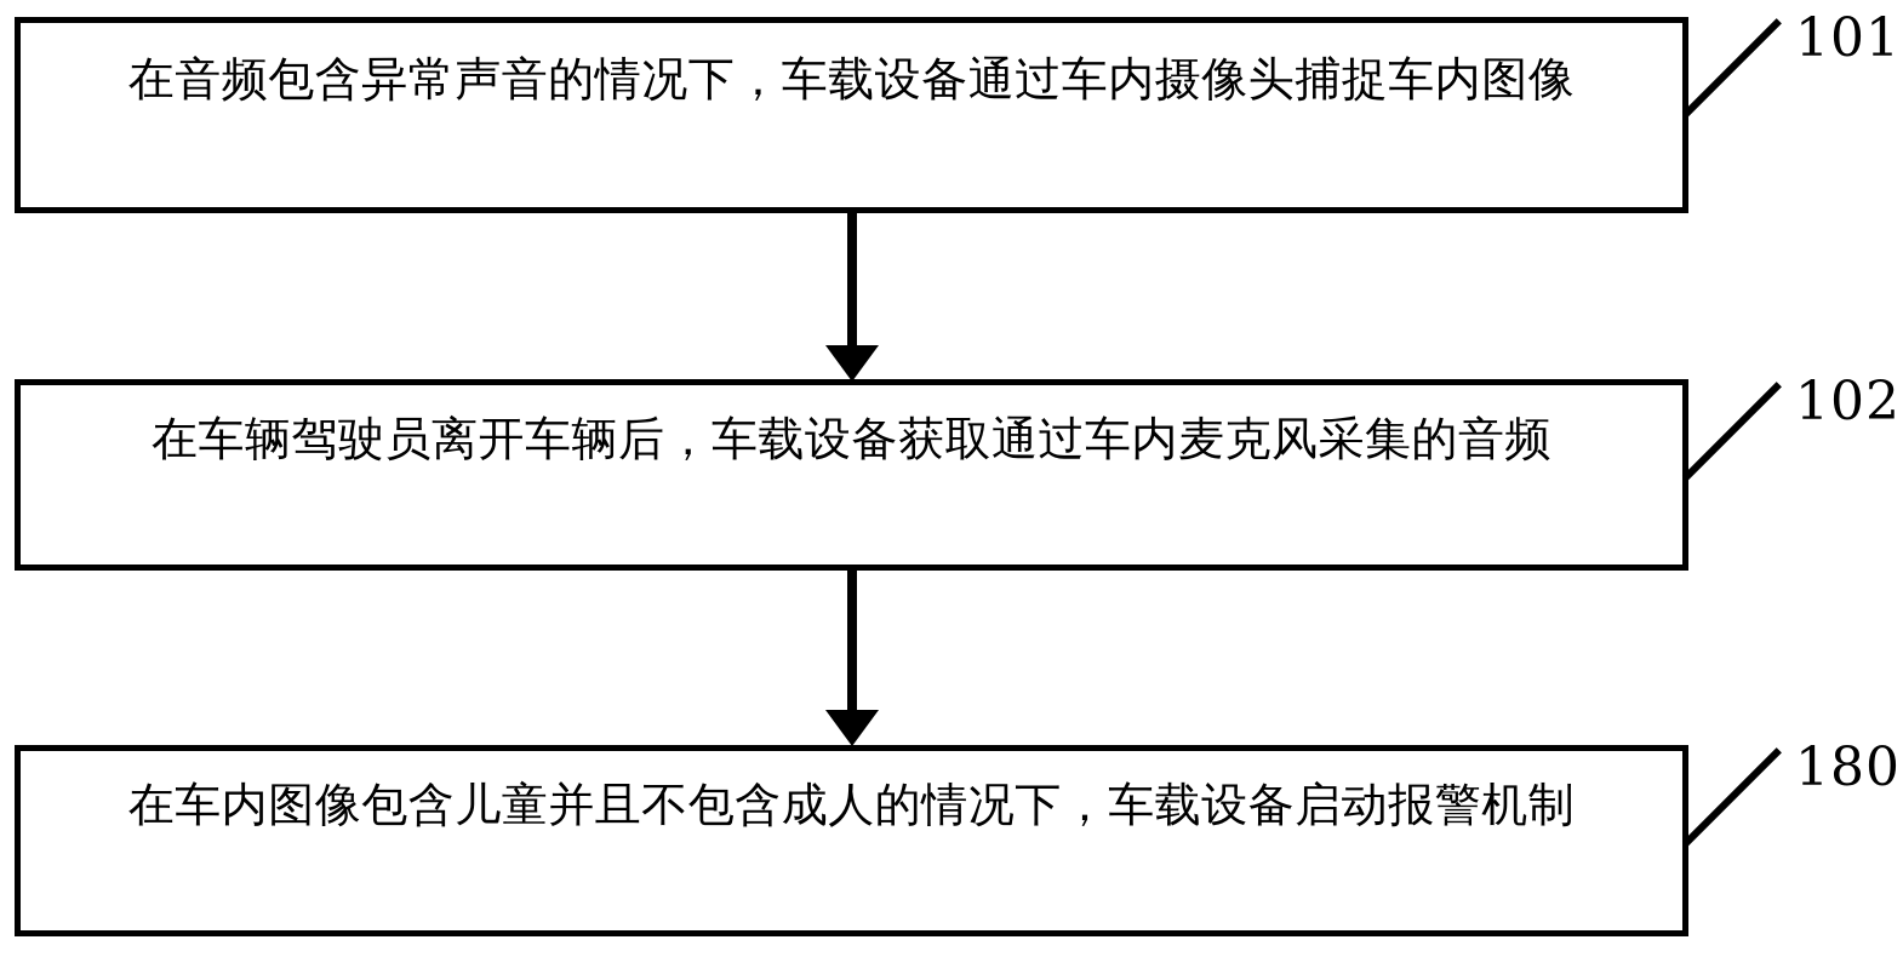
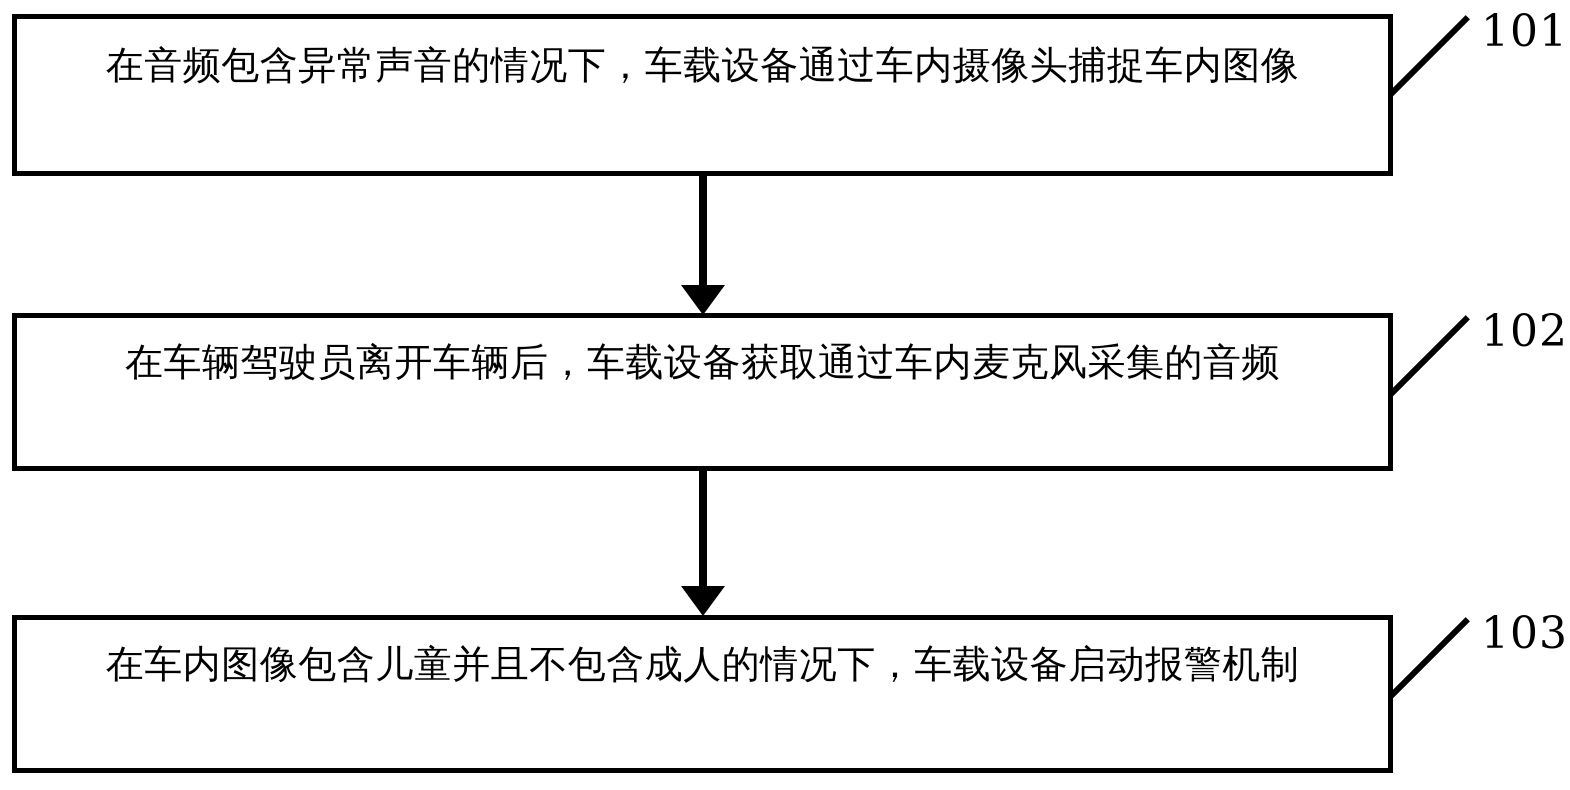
  在音频包含异常声音的情况下，车载设备通过车内摄像头捕捉车内图像
  101
  在车辆驾驶员离开车辆后，车载设备获取通过车内麦克风采集的音频
  102
  在车内图像包含儿童并且不包含成人的情况下，车载设备启动报警机制
- 180
+ 103
